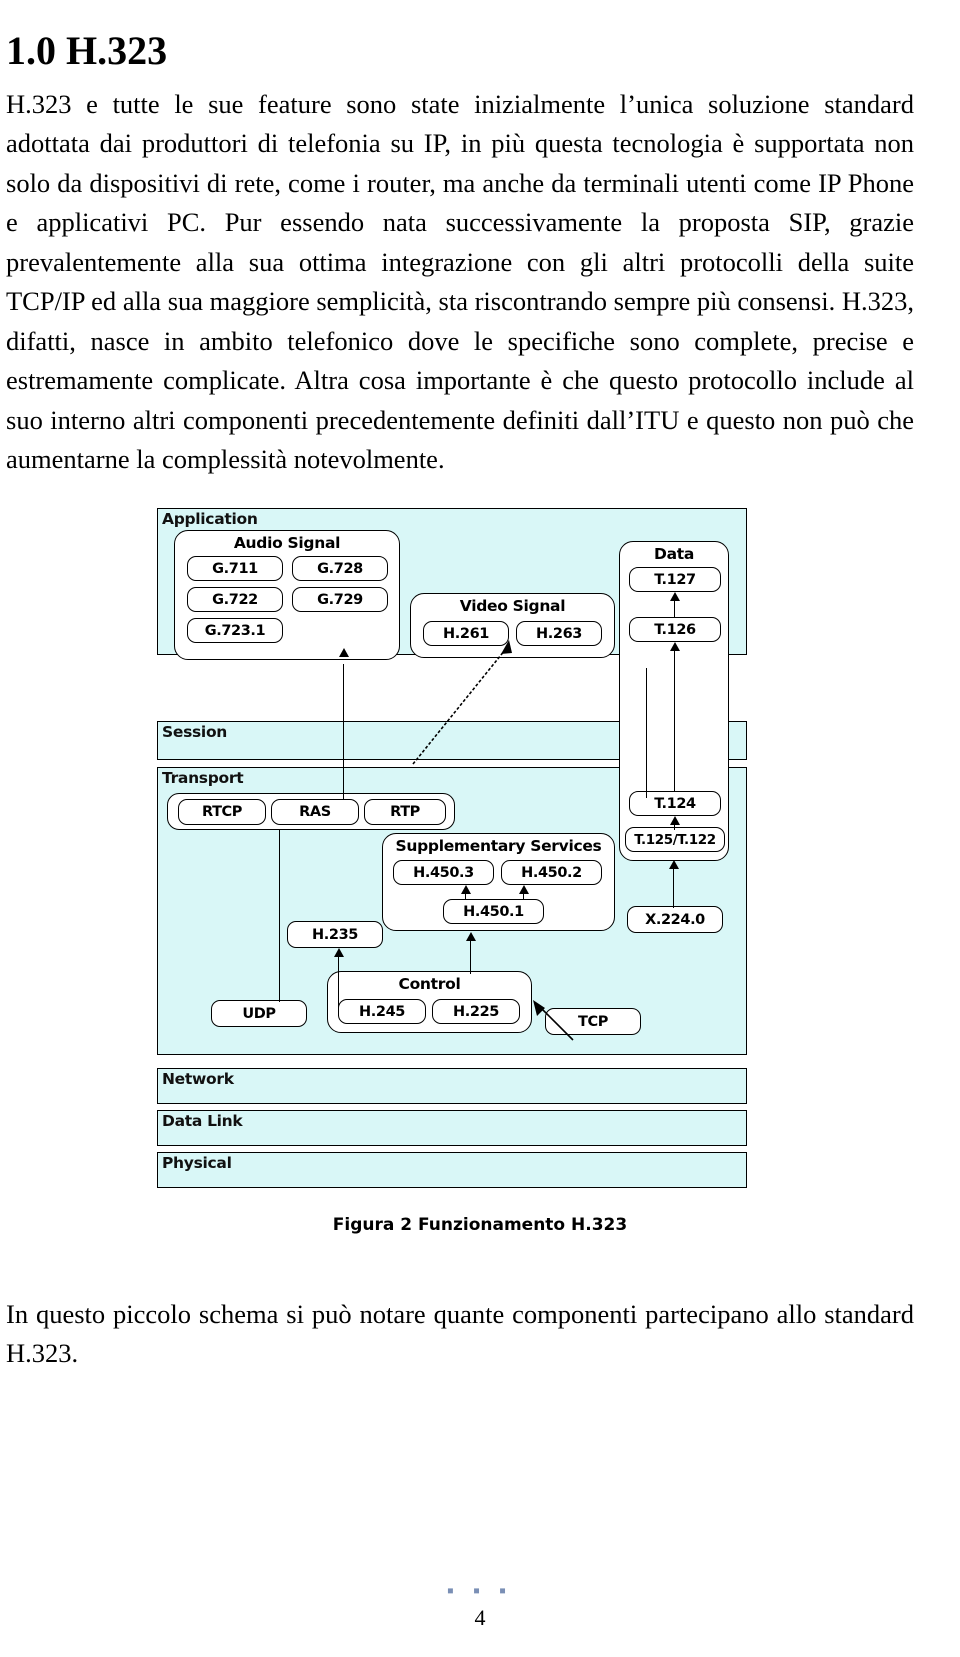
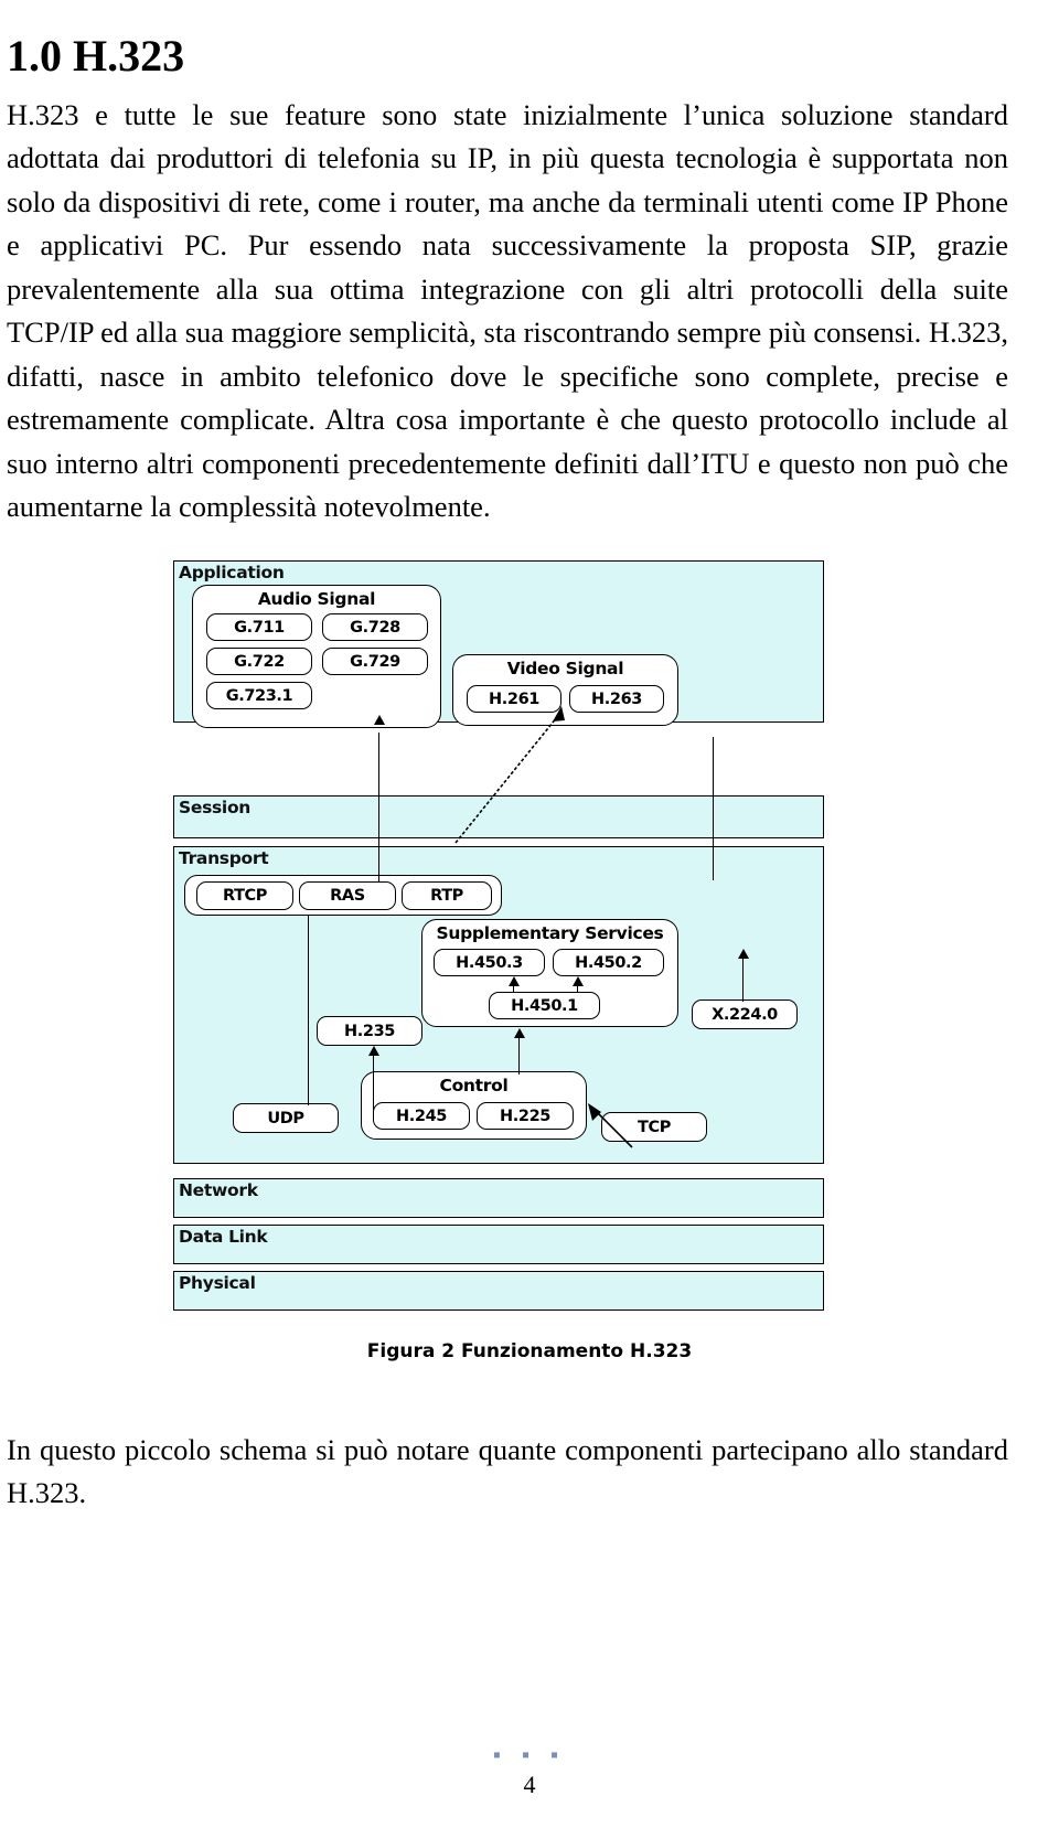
  1.0 H.323
  H.323 e tutte le sue feature sono state inizialmente l’unica soluzione standard adottata dai produttori di telefonia su IP, in più questa tecnologia è supportata non solo da dispositivi di rete, come i router, ma anche da terminali utenti come IP Phone e applicativi PC. Pur essendo nata successivamente la proposta SIP, grazie prevalentemente alla sua ottima integrazione con gli altri protocolli della suite TCP/IP ed alla sua maggiore semplicità, sta riscontrando sempre più consensi. H.323, difatti, nasce in ambito telefonico dove le specifiche sono complete, precise e estremamente complicate. Altra cosa importante è che questo protocollo include al suo interno altri componenti precedentemente definiti dall’ITU e questo non può che aumentarne la complessità notevolmente.
  Application
  Session
  Transport
  Network
  Data Link
  Physical
  Audio Signal
  G.711
  G.728
  G.722
  G.729
  G.723.1
  Video Signal
  H.261
  H.263
- Data
- T.127
- T.126
- T.124
- T.125/T.122
  X.224.0
  RTCP
  RAS
  RTP
  Supplementary Services
  H.450.3
  H.450.2
  H.450.1
  H.235
  Control
  H.245
  H.225
  UDP
  TCP
  Figura 2 Funzionamento H.323
  In questo piccolo schema si può notare quante componenti partecipano allo standard H.323.
  ▪ ▪ ▪
  4
